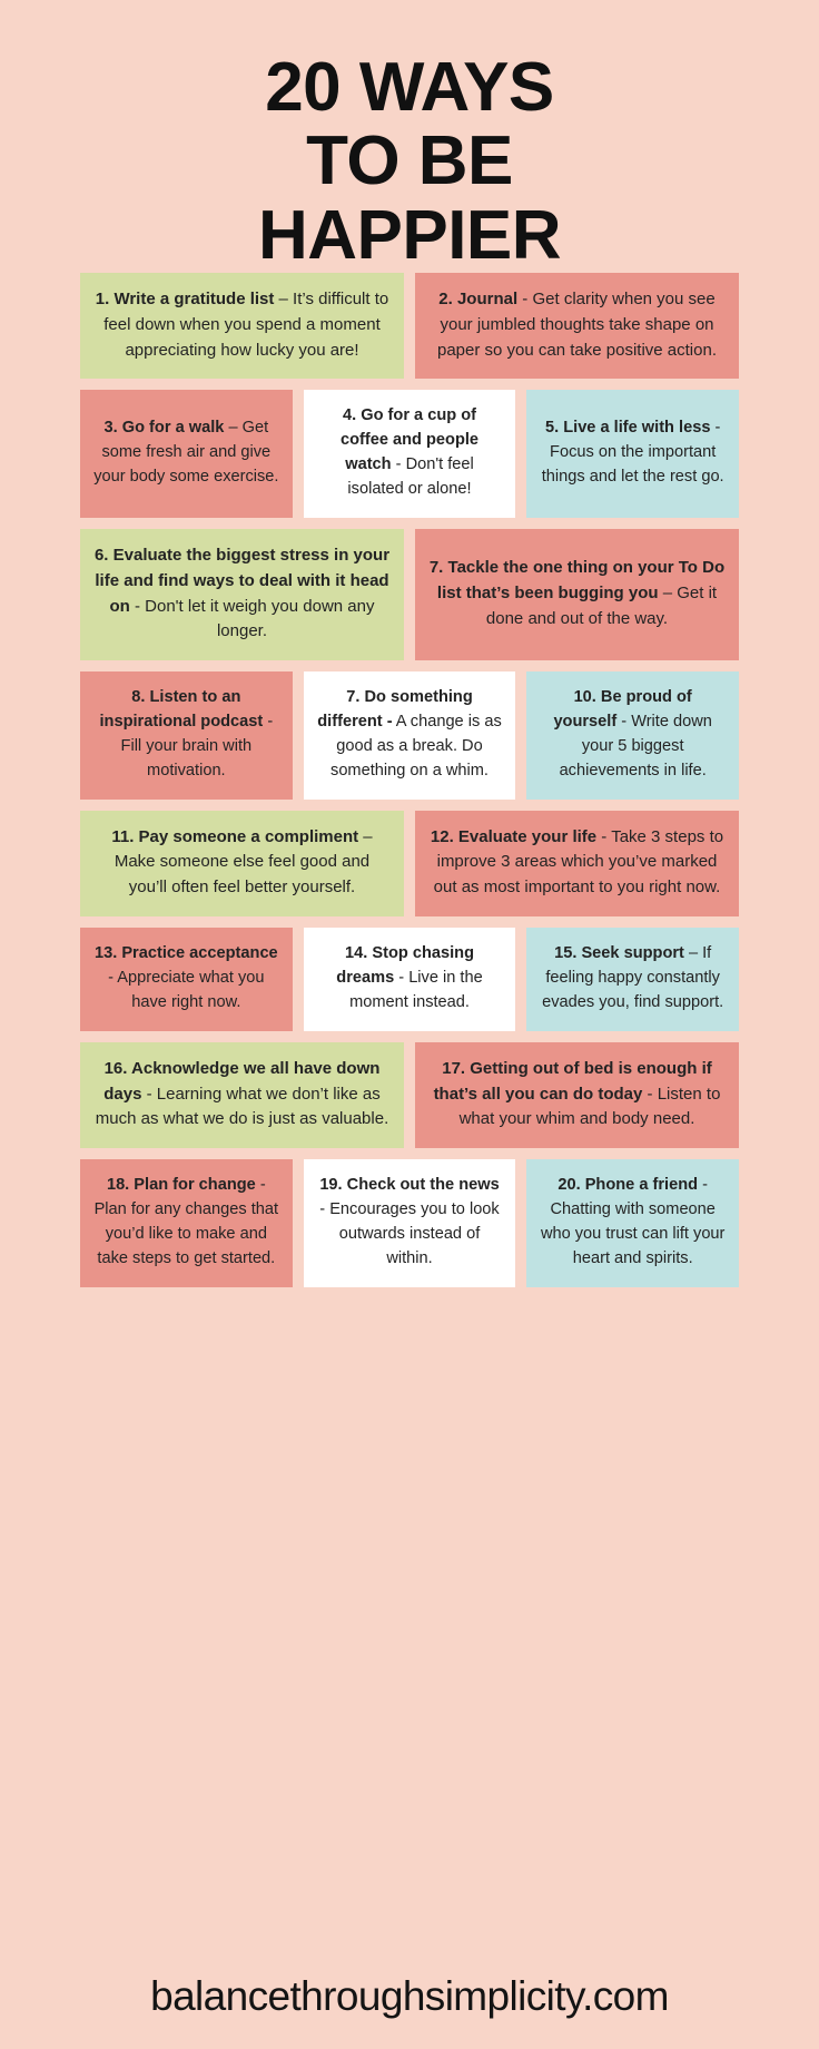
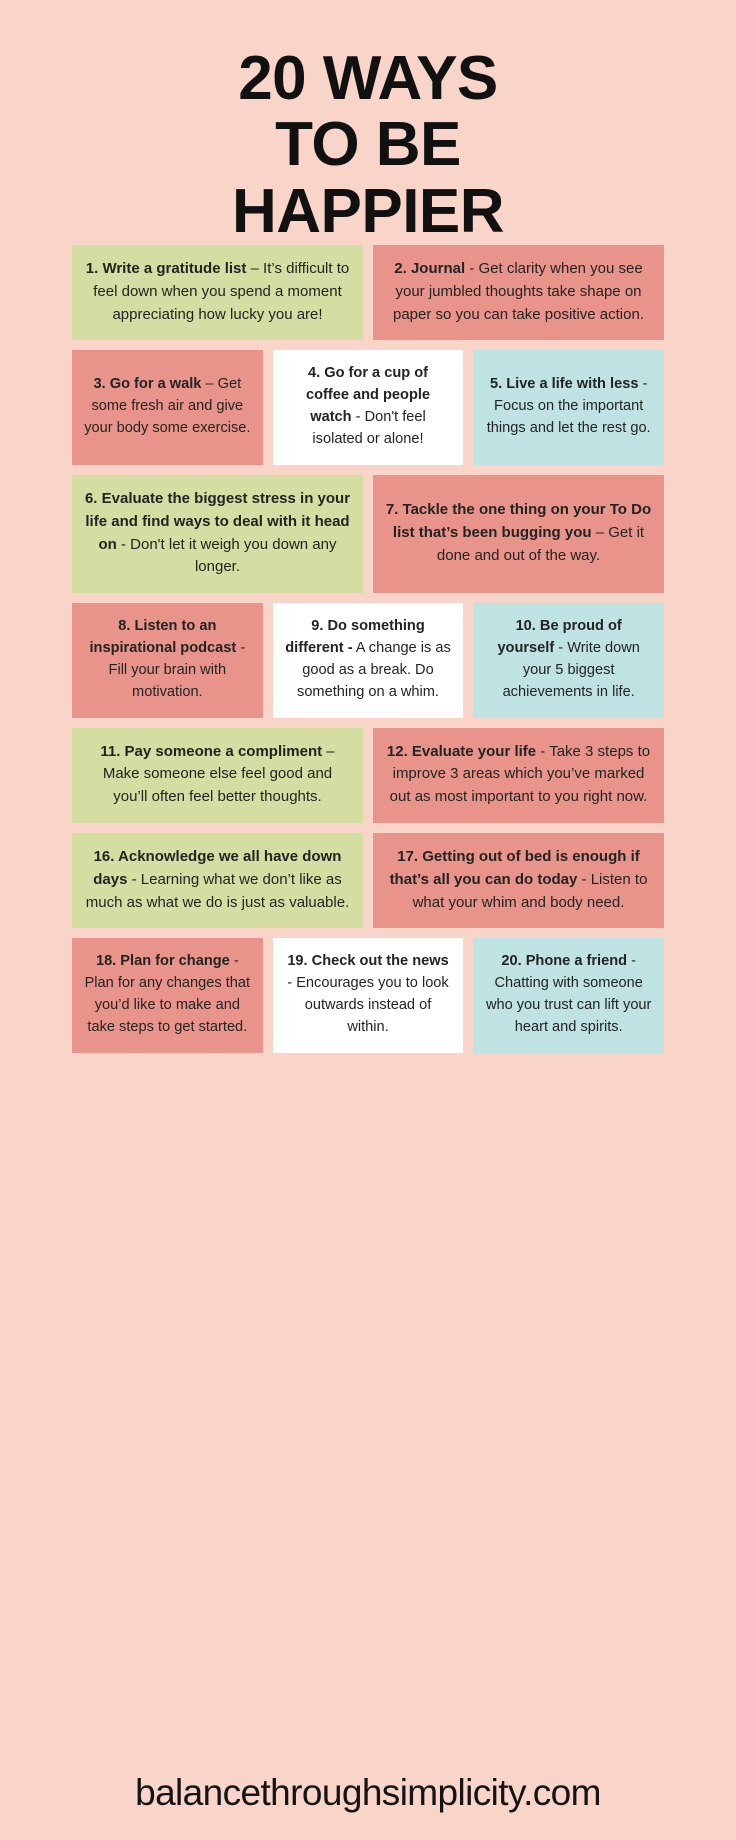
  20 WAYS
  TO BE
  HAPPIER
  1. Write a gratitude list – It’s difficult to feel down when you spend a moment appreciating how lucky you are!
  2. Journal - Get clarity when you see your jumbled thoughts take shape on paper so you can take positive action.
  3. Go for a walk – Get some fresh air and give your body some exercise.
  4. Go for a cup of coffee and people watch - Don't feel isolated or alone!
  5. Live a life with less - Focus on the important things and let the rest go.
  6. Evaluate the biggest stress in your life and find ways to deal with it head on - Don't let it weigh you down any longer.
  7. Tackle the one thing on your To Do list that’s been bugging you – Get it done and out of the way.
  8. Listen to an inspirational podcast - Fill your brain with motivation.
- 7. Do something different - A change is as good as a break. Do something on a whim.
+ 9. Do something different - A change is as good as a break. Do something on a whim.
  10. Be proud of yourself - Write down your 5 biggest achievements in life.
- 11. Pay someone a compliment – Make someone else feel good and you’ll often feel better yourself.
+ 11. Pay someone a compliment – Make someone else feel good and you’ll often feel better thoughts.
  12. Evaluate your life - Take 3 steps to improve 3 areas which you’ve marked out as most important to you right now.
- 13. Practice acceptance - Appreciate what you have right now.
- 14. Stop chasing dreams - Live in the moment instead.
- 15. Seek support – If feeling happy constantly evades you, find support.
  16. Acknowledge we all have down days - Learning what we don’t like as much as what we do is just as valuable.
  17. Getting out of bed is enough if that’s all you can do today - Listen to what your whim and body need.
  18. Plan for change - Plan for any changes that you’d like to make and take steps to get started.
  19. Check out the news - Encourages you to look outwards instead of within.
  20. Phone a friend - Chatting with someone who you trust can lift your heart and spirits.
  balancethroughsimplicity.com
